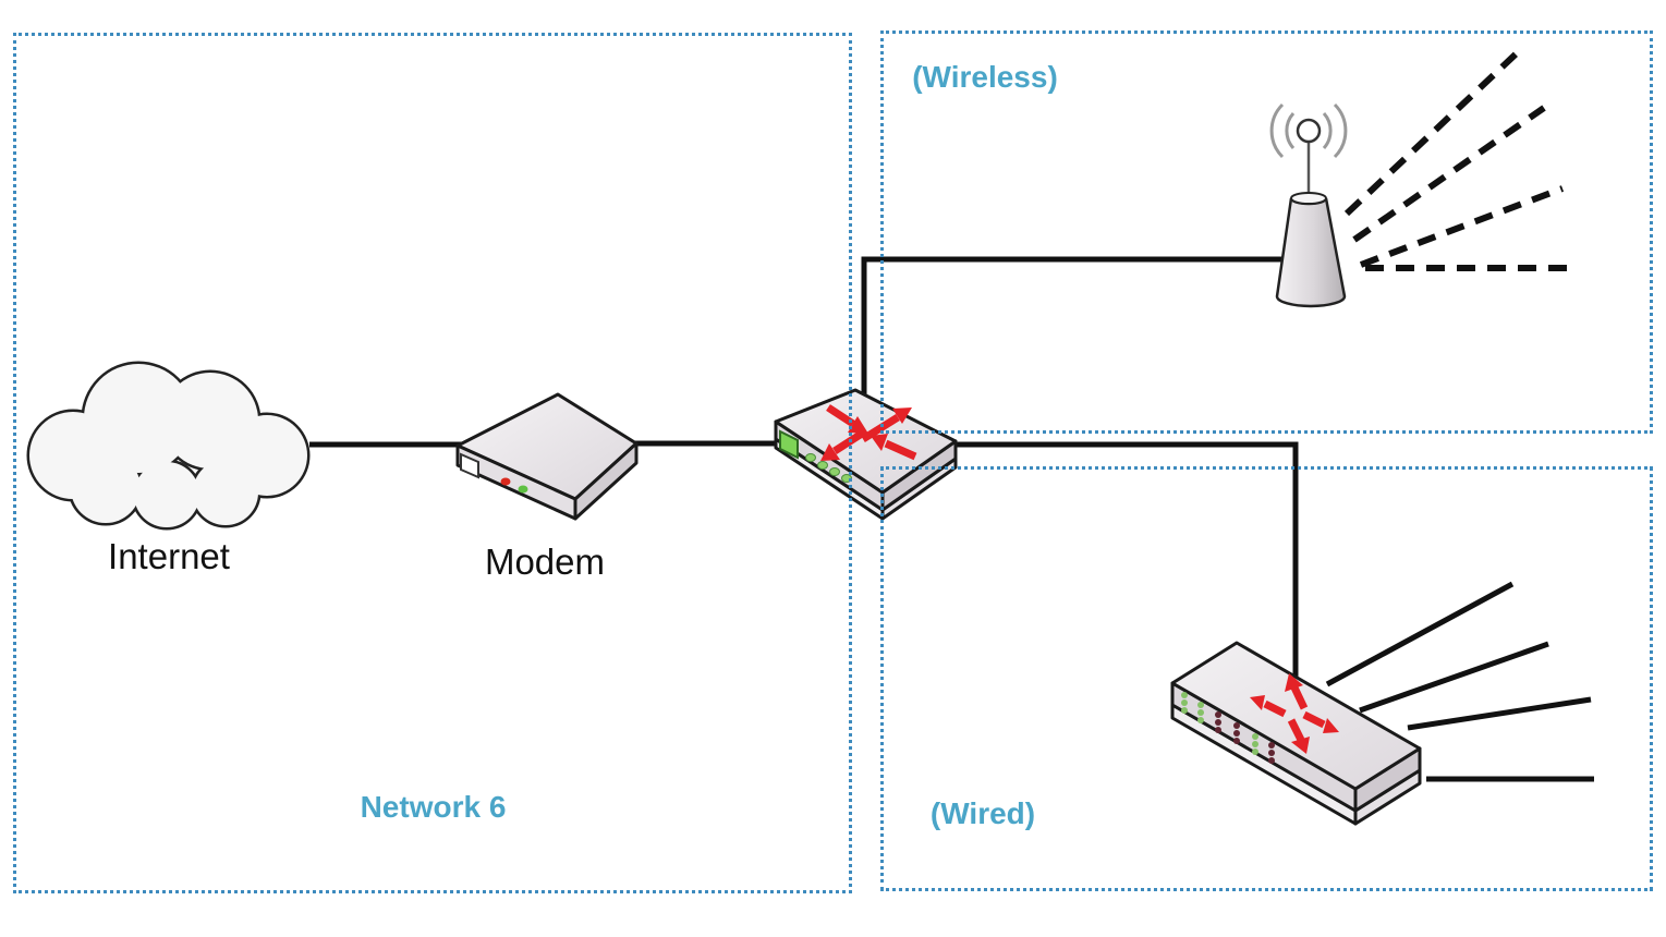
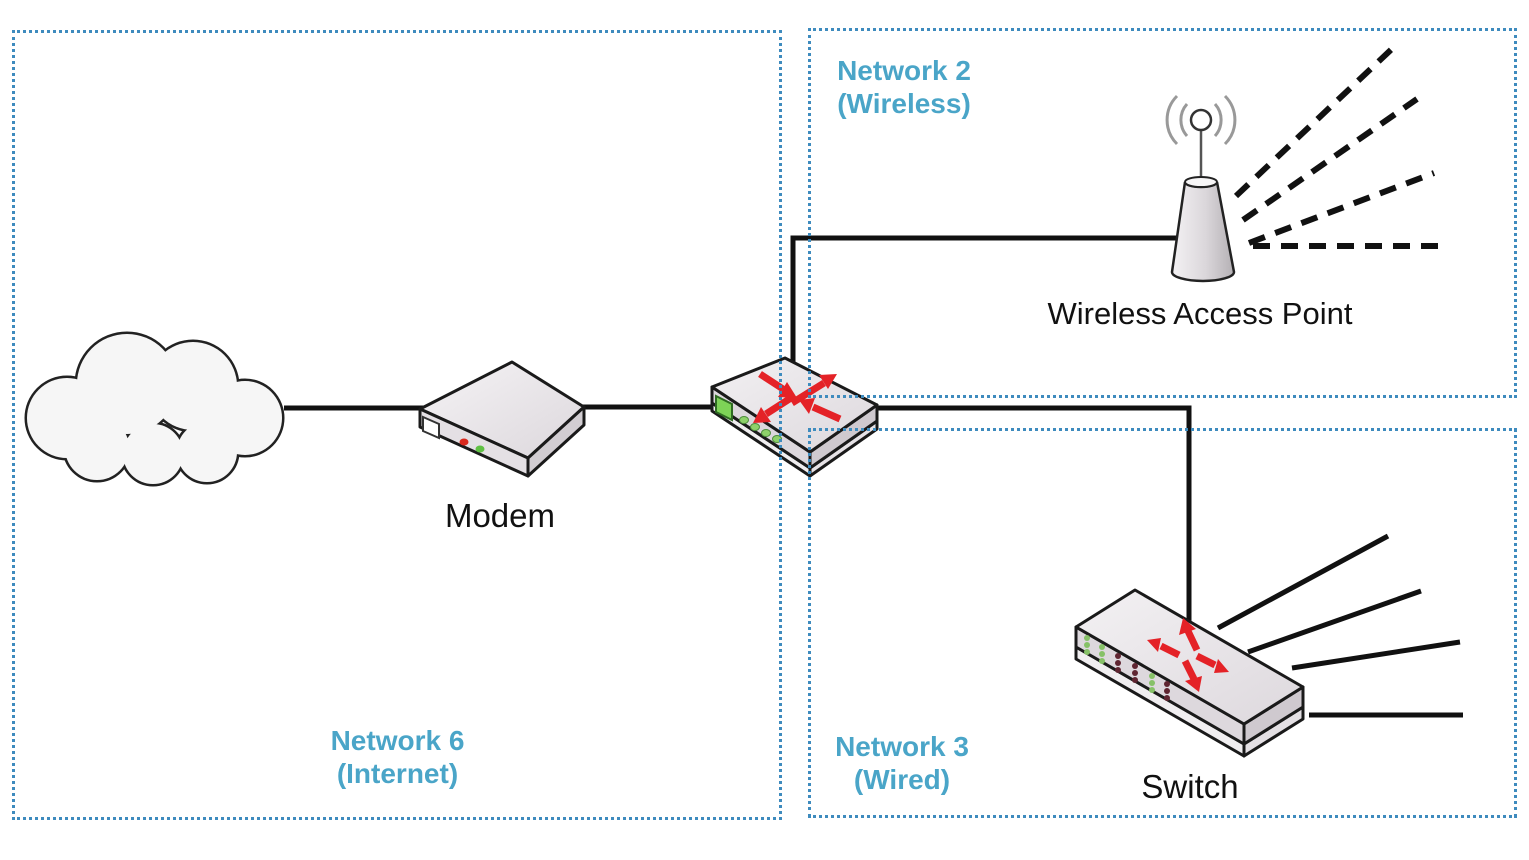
  Network 6
+ (Internet)
+ Network 2
  (Wireless)
+ Network 3
  (Wired)
- Internet
  Modem
+ Wireless Access Point
+ Switch
